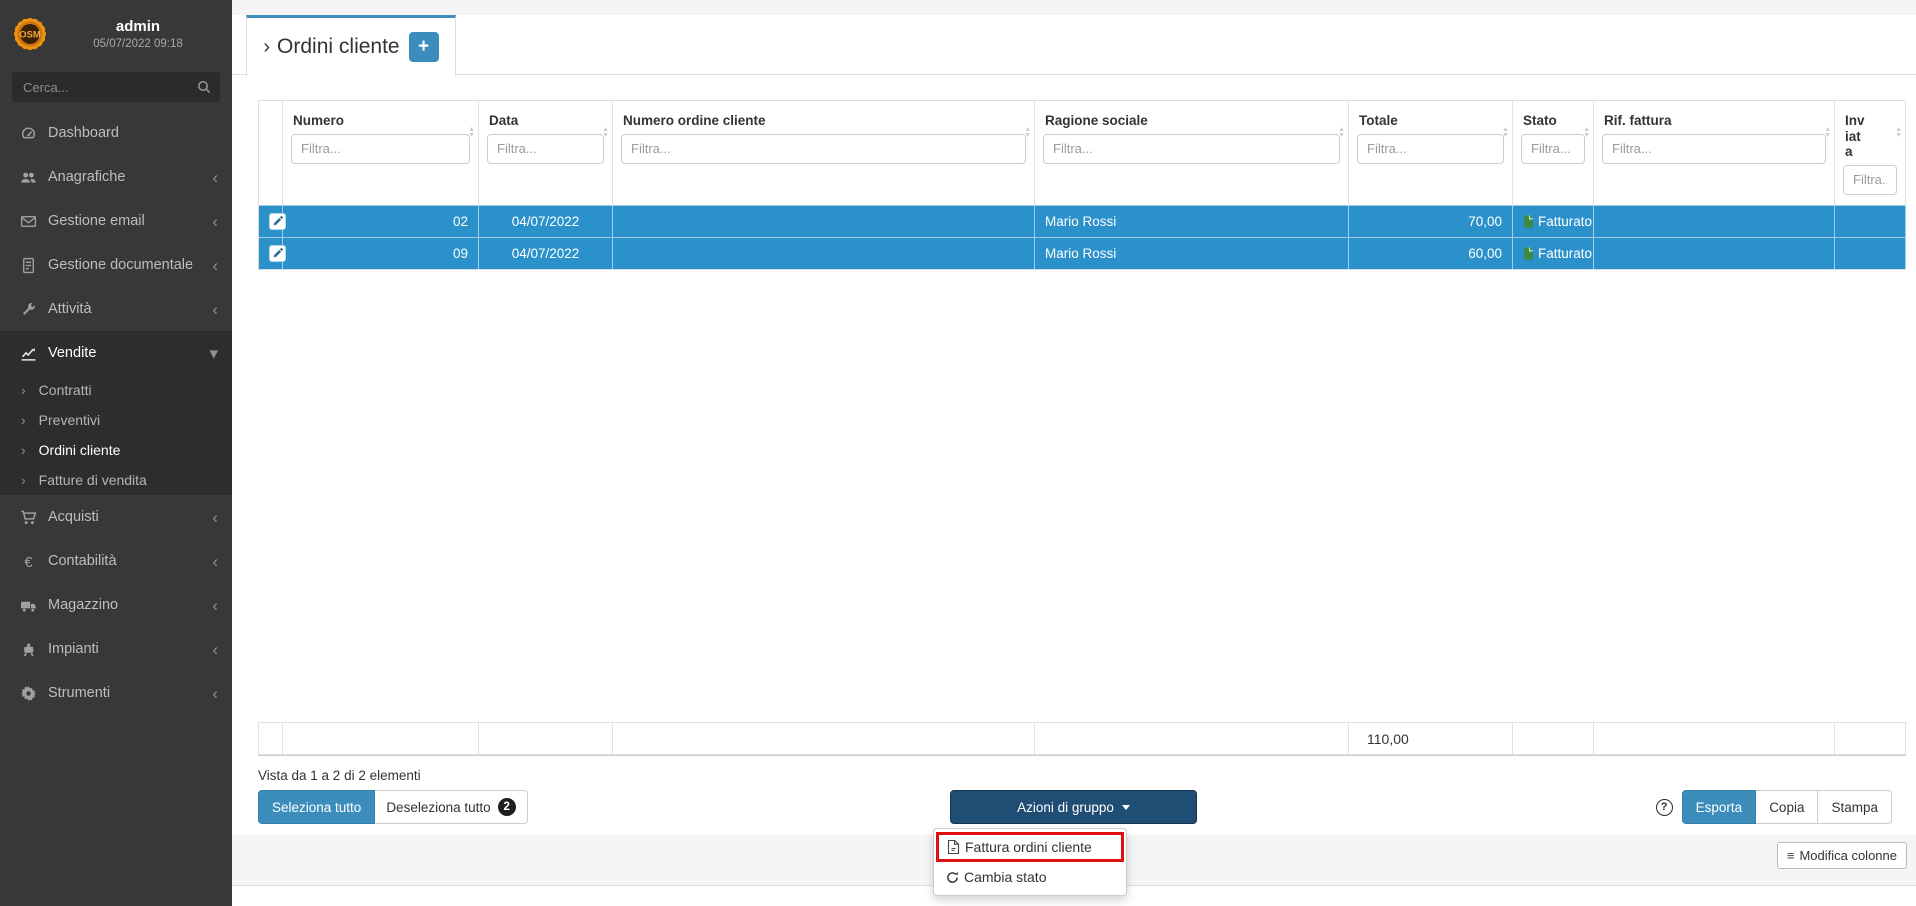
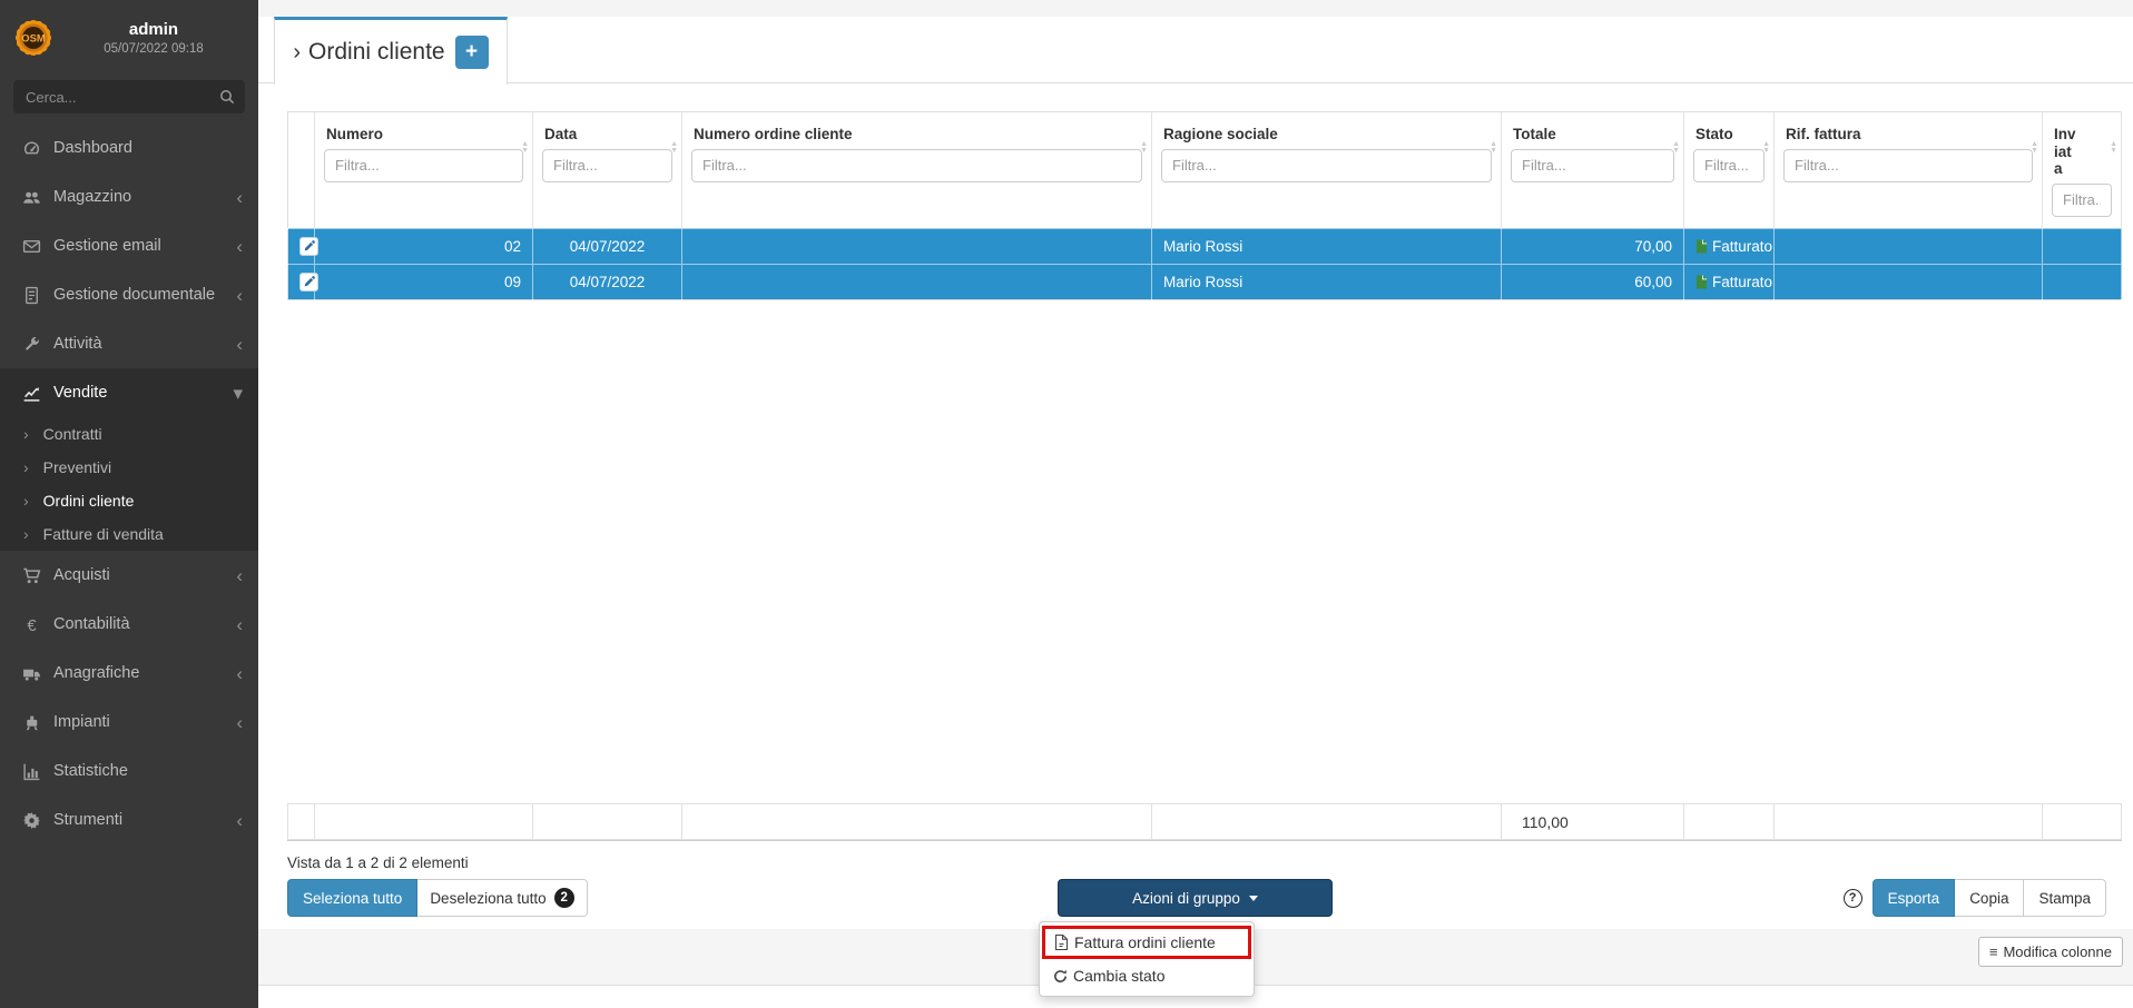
  OSM
  admin
  05/07/2022 09:18
  Cerca...
  Dashboard
- Anagrafiche
+ Magazzino
  ‹
  Gestione email
  ‹
  Gestione documentale
  ‹
  Attività
  ‹
  Vendite
  ▾
  ›
  Contratti
  ›
  Preventivi
  ›
  Ordini cliente
  ›
  Fatture di vendita
  Acquisti
  ‹
  €
  Contabilità
  ‹
- Magazzino
+ Anagrafiche
  ‹
  Impianti
  ‹
+ Statistiche
  Strumenti
  ‹
  ›
  Ordini cliente
  +
  	Numero Filtra...	Data Filtra...	Numero ordine cliente Filtra...	Ragione sociale Filtra...	Totale Filtra...	Stato Filtra...	Rif. fattura Filtra...	Inviata Filtra.
  	02	04/07/2022		Mario Rossi	70,00	Fatturato
  	09	04/07/2022		Mario Rossi	60,00	Fatturato
  					110,00
  Vista da 1 a 2 di 2 elementi
  Seleziona tutto
  Deseleziona tutto
  2
  Azioni di gruppo
  ?
  Esporta
  Copia
  Stampa
  ≡
  Modifica colonne
  Fattura ordini cliente
  Cambia stato
